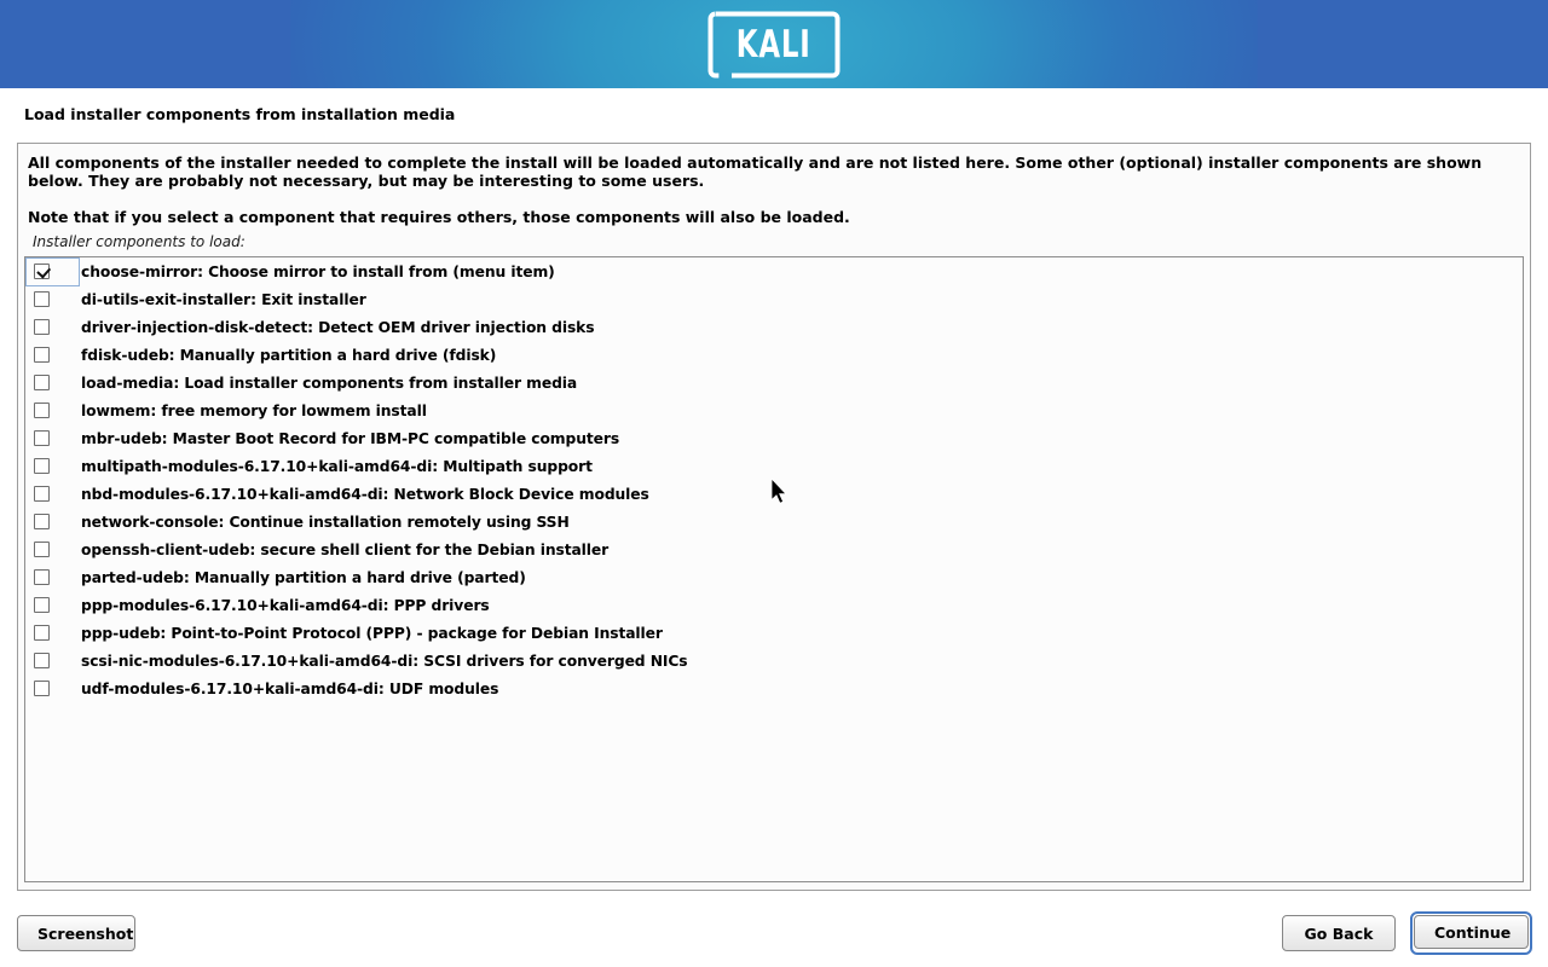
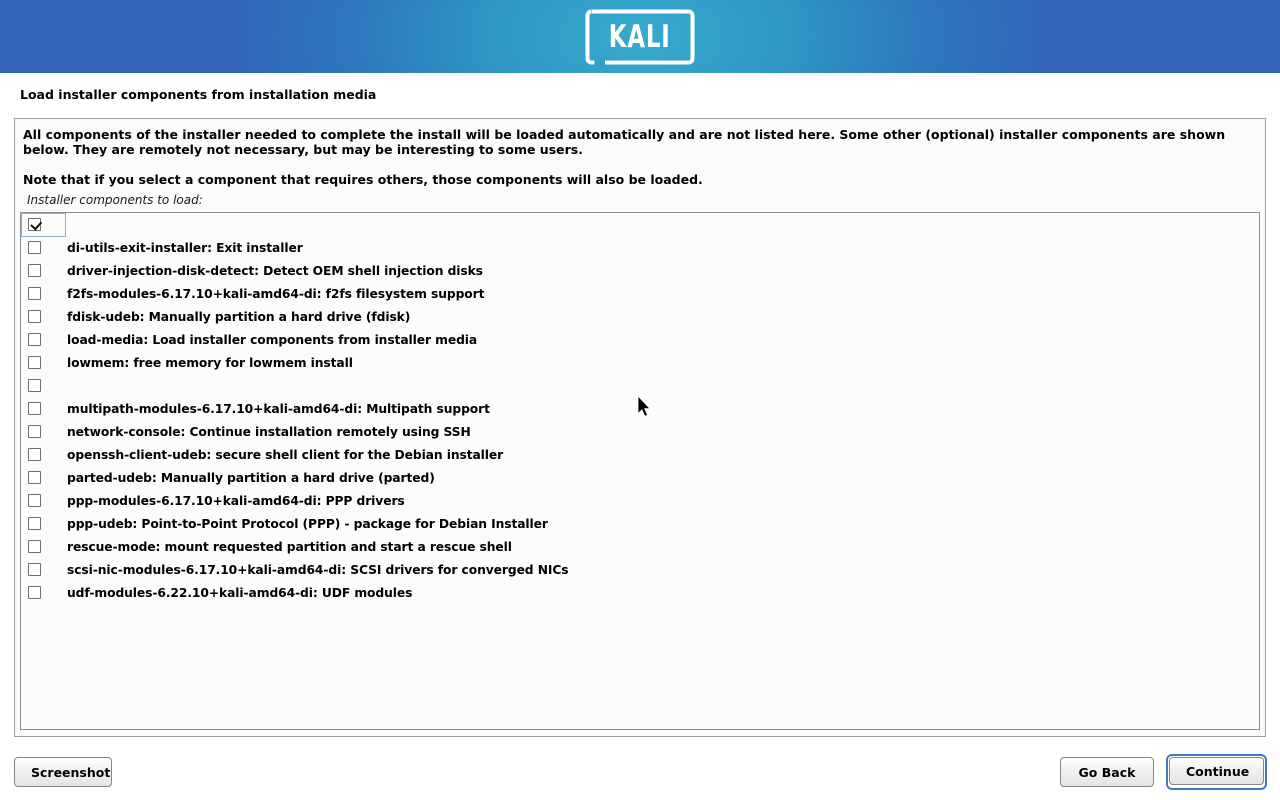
  KALI
  Load installer components from installation media
- All components of the installer needed to complete the install will be loaded automatically and are not listed here. Some other (optional) installer components are shown below. They are probably not necessary, but may be interesting to some users.
+ All components of the installer needed to complete the install will be loaded automatically and are not listed here. Some other (optional) installer components are shown below. They are remotely not necessary, but may be interesting to some users.
  Note that if you select a component that requires others, those components will also be loaded.
  Installer components to load:
- choose-mirror: Choose mirror to install from (menu item)
  di-utils-exit-installer: Exit installer
- driver-injection-disk-detect: Detect OEM driver injection disks
+ driver-injection-disk-detect: Detect OEM shell injection disks
+ f2fs-modules-6.17.10+kali-amd64-di: f2fs filesystem support
  fdisk-udeb: Manually partition a hard drive (fdisk)
  load-media: Load installer components from installer media
  lowmem: free memory for lowmem install
- mbr-udeb: Master Boot Record for IBM-PC compatible computers
  multipath-modules-6.17.10+kali-amd64-di: Multipath support
- nbd-modules-6.17.10+kali-amd64-di: Network Block Device modules
  network-console: Continue installation remotely using SSH
  openssh-client-udeb: secure shell client for the Debian installer
  parted-udeb: Manually partition a hard drive (parted)
  ppp-modules-6.17.10+kali-amd64-di: PPP drivers
  ppp-udeb: Point-to-Point Protocol (PPP) - package for Debian Installer
+ rescue-mode: mount requested partition and start a rescue shell
  scsi-nic-modules-6.17.10+kali-amd64-di: SCSI drivers for converged NICs
- udf-modules-6.17.10+kali-amd64-di: UDF modules
+ udf-modules-6.22.10+kali-amd64-di: UDF modules
  Screenshot
  Go Back
  Continue
